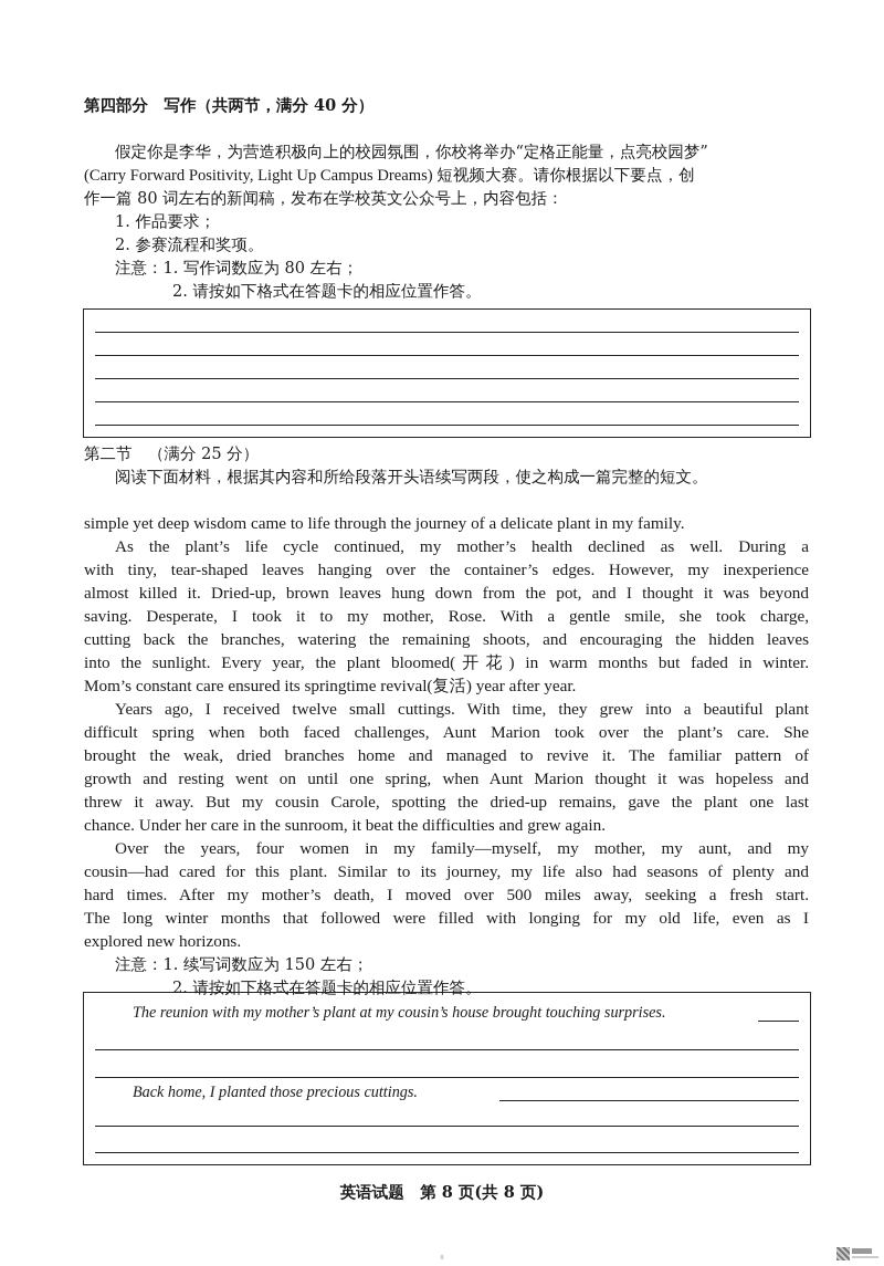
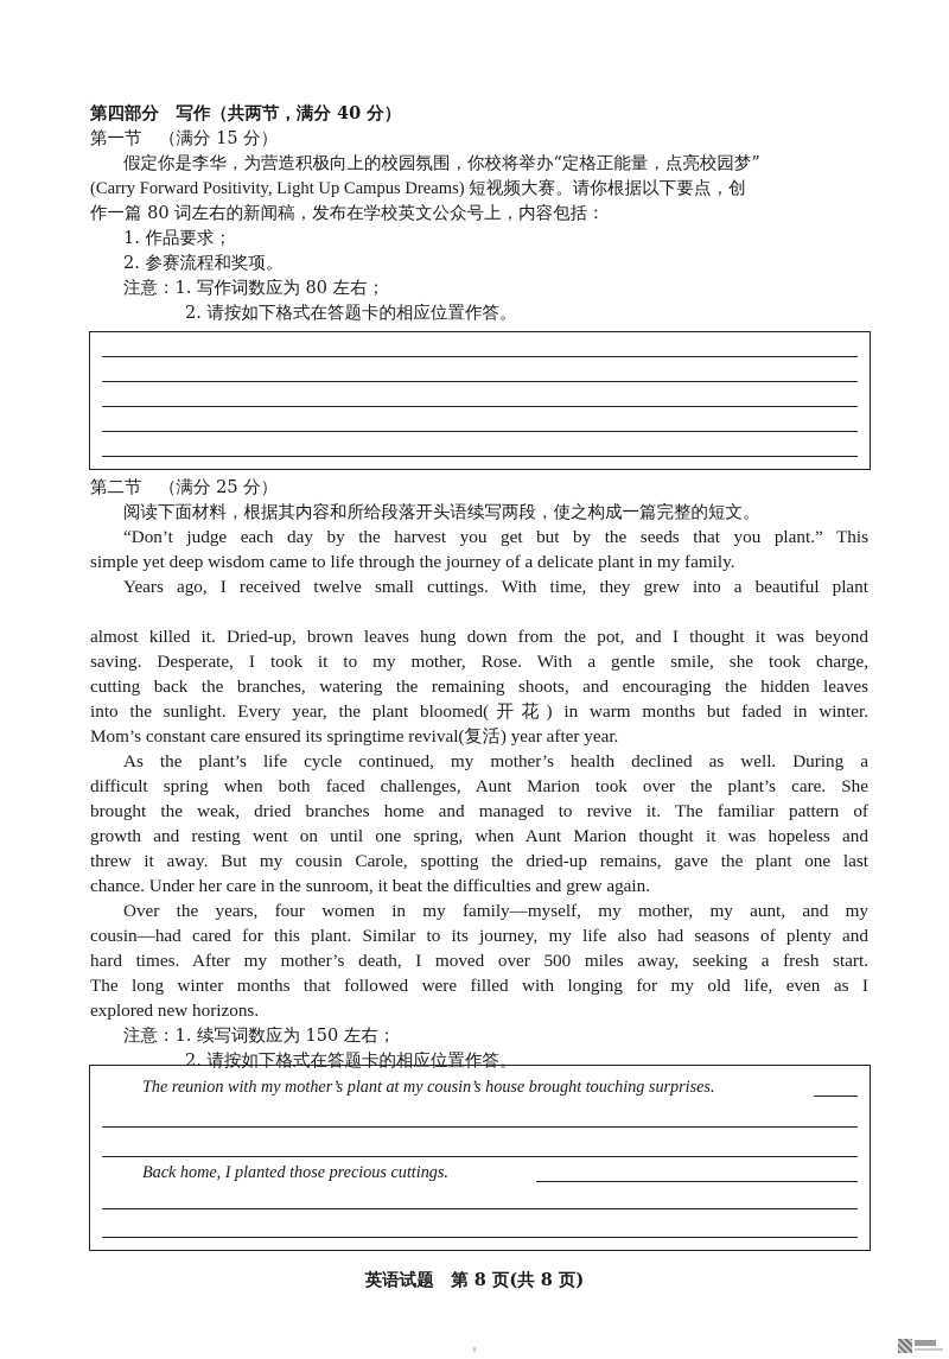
  第四部分 写作（共两节，满分 40 分）
+ 第一节 （满分 15 分）
  假定你是李华，为营造积极向上的校园氛围，你校将举办“定格正能量，点亮校园梦”
  (Carry Forward Positivity, Light Up Campus Dreams) 短视频大赛。请你根据以下要点，创
  作一篇 80 词左右的新闻稿，发布在学校英文公众号上，内容包括：
  1. 作品要求；
  2. 参赛流程和奖项。
  注意：1. 写作词数应为 80 左右；
  2. 请按如下格式在答题卡的相应位置作答。
  第二节 （满分 25 分）
  阅读下面材料，根据其内容和所给段落开头语续写两段，使之构成一篇完整的短文。
+ “Don’t judge each day by the harvest you get but by the seeds that you plant.” This
  simple yet deep wisdom came to life through the journey of a delicate plant in my family.
- As the plant’s life cycle continued, my mother’s health declined as well. During a
+ Years ago, I received twelve small cuttings. With time, they grew into a beautiful plant
- with tiny, tear-shaped leaves hanging over the container’s edges. However, my inexperience
  almost killed it. Dried-up, brown leaves hung down from the pot, and I thought it was beyond
  saving. Desperate, I took it to my mother, Rose. With a gentle smile, she took charge,
  cutting back the branches, watering the remaining shoots, and encouraging the hidden leaves
  into the sunlight. Every year, the plant bloomed(开花) in warm months but faded in winter.
  Mom’s constant care ensured its springtime revival(复活) year after year.
- Years ago, I received twelve small cuttings. With time, they grew into a beautiful plant
+ As the plant’s life cycle continued, my mother’s health declined as well. During a
  difficult spring when both faced challenges, Aunt Marion took over the plant’s care. She
  brought the weak, dried branches home and managed to revive it. The familiar pattern of
  growth and resting went on until one spring, when Aunt Marion thought it was hopeless and
  threw it away. But my cousin Carole, spotting the dried-up remains, gave the plant one last
  chance. Under her care in the sunroom, it beat the difficulties and grew again.
  Over the years, four women in my family—myself, my mother, my aunt, and my
  cousin—had cared for this plant. Similar to its journey, my life also had seasons of plenty and
  hard times. After my mother’s death, I moved over 500 miles away, seeking a fresh start.
  The long winter months that followed were filled with longing for my old life, even as I
  explored new horizons.
  注意：1. 续写词数应为 150 左右；
  2. 请按如下格式在答题卡的相应位置作答。
  The reunion with my mother’s plant at my cousin’s house brought touching surprises.
  Back home, I planted those precious cuttings.
  英语试题 第 8 页(共 8 页)
